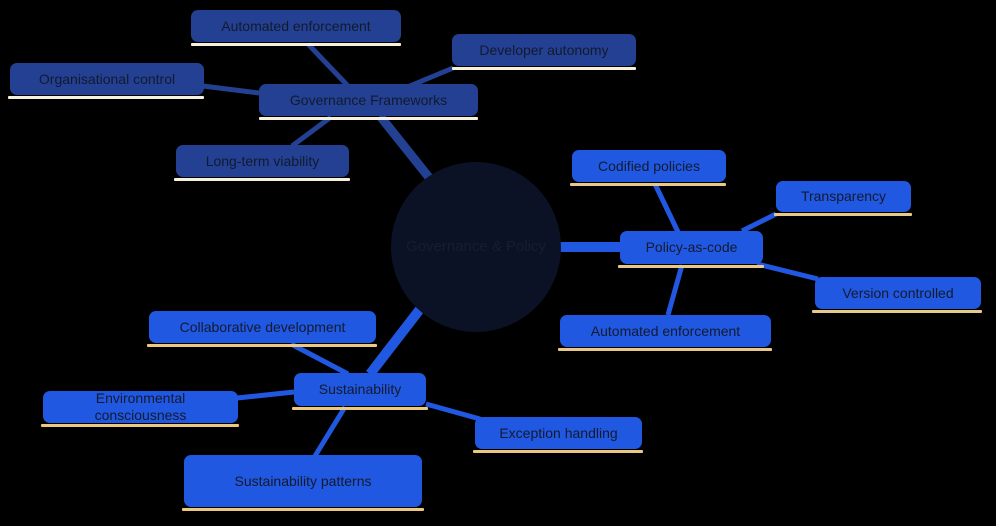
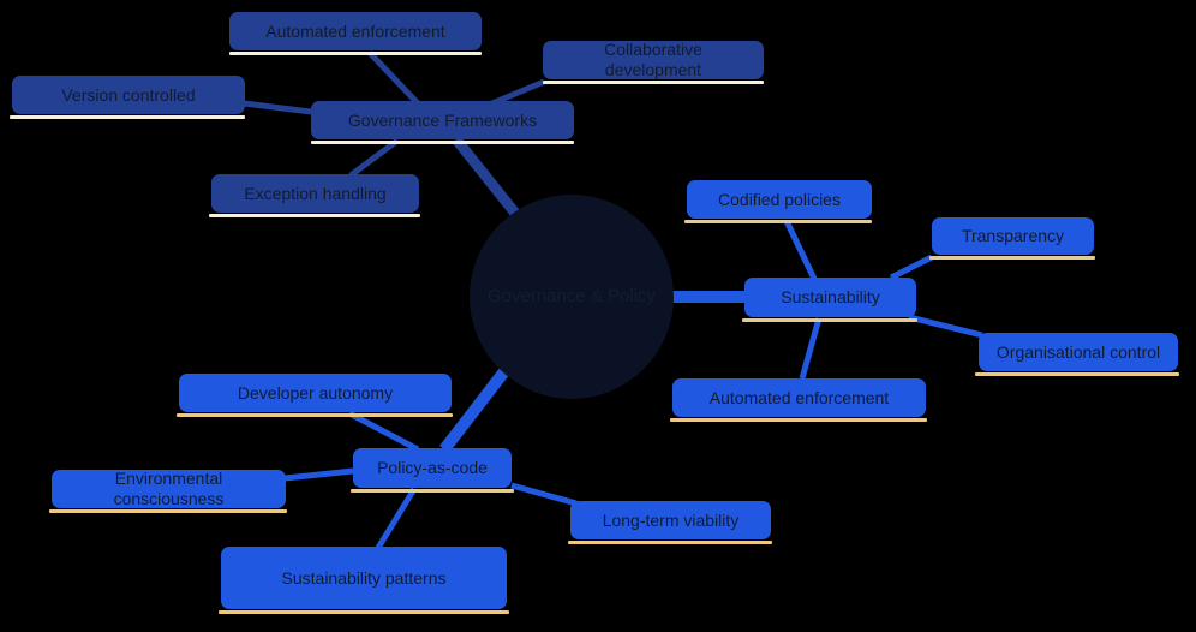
  Automated enforcement
- Organisational control
+ Version controlled
- Developer autonomy
+ Collaborative development
- Long-term viability
+ Exception handling
  Governance Frameworks
  Codified policies
  Transparency
- Version controlled
+ Organisational control
  Automated enforcement
- Policy-as-code
+ Sustainability
- Collaborative development
+ Developer autonomy
  Environmental consciousness
- Exception handling
+ Long-term viability
  Sustainability patterns
- Sustainability
+ Policy-as-code
